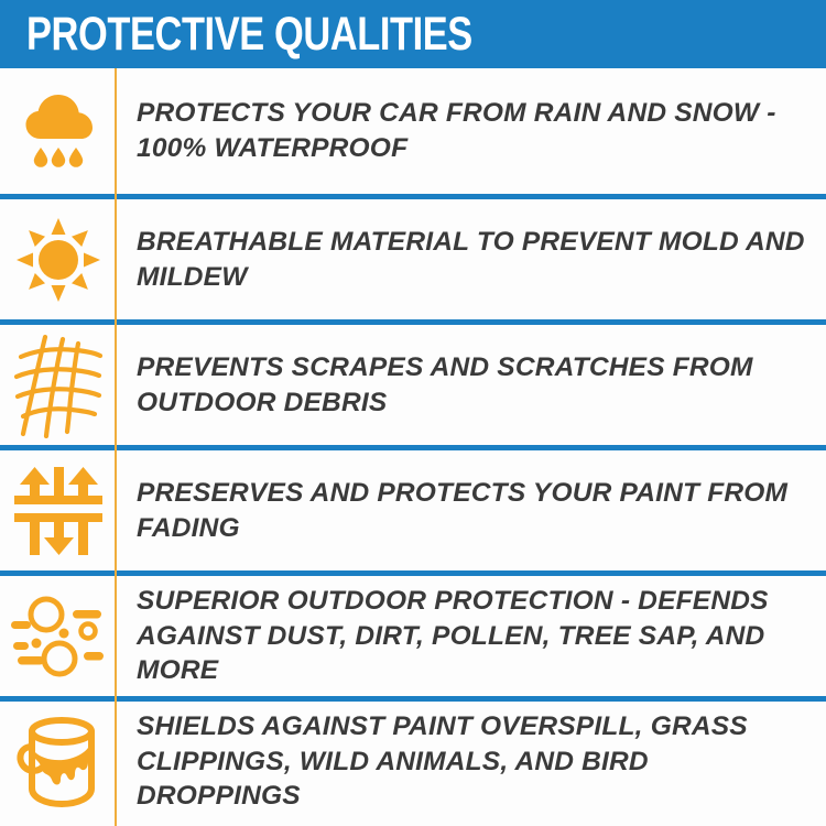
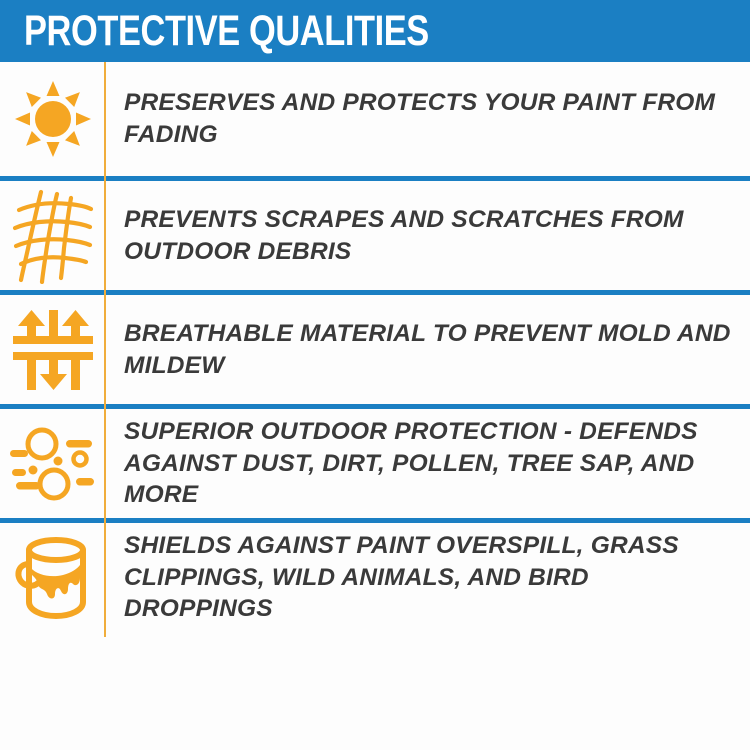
  PROTECTIVE QUALITIES
- PROTECTS YOUR CAR FROM RAIN AND SNOW - 100% WATERPROOF
- BREATHABLE MATERIAL TO PREVENT MOLD AND MILDEW
+ PRESERVES AND PROTECTS YOUR PAINT FROM FADING
  PREVENTS SCRAPES AND SCRATCHES FROM OUTDOOR DEBRIS
- PRESERVES AND PROTECTS YOUR PAINT FROM FADING
+ BREATHABLE MATERIAL TO PREVENT MOLD AND MILDEW
  SUPERIOR OUTDOOR PROTECTION - DEFENDS AGAINST DUST, DIRT, POLLEN, TREE SAP, AND MORE
  SHIELDS AGAINST PAINT OVERSPILL, GRASS CLIPPINGS, WILD ANIMALS, AND BIRD DROPPINGS
